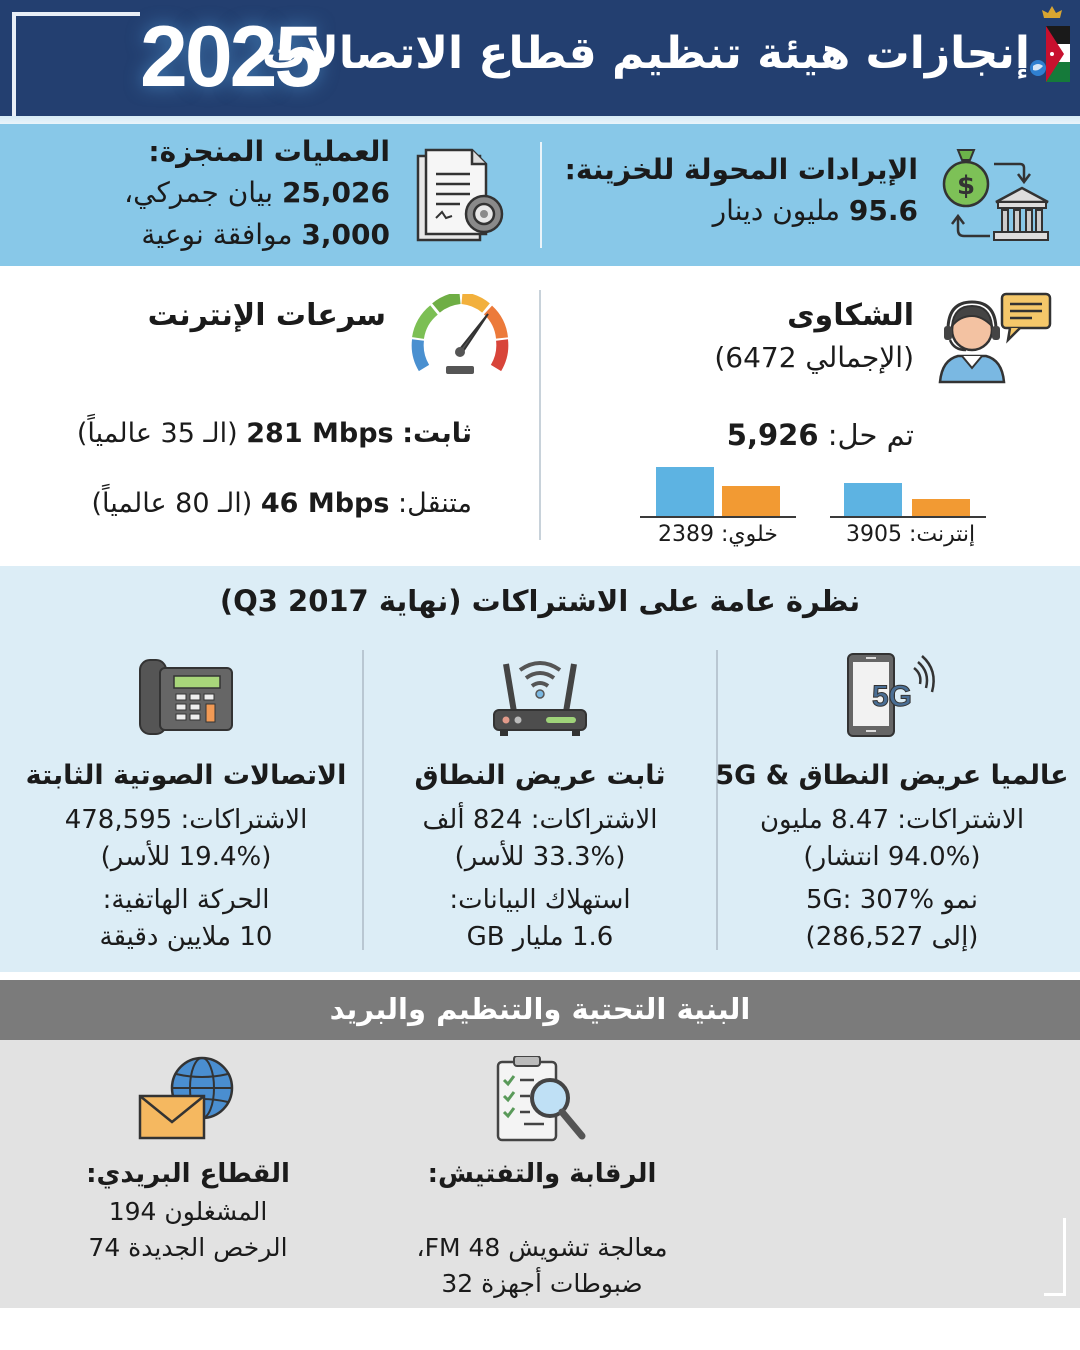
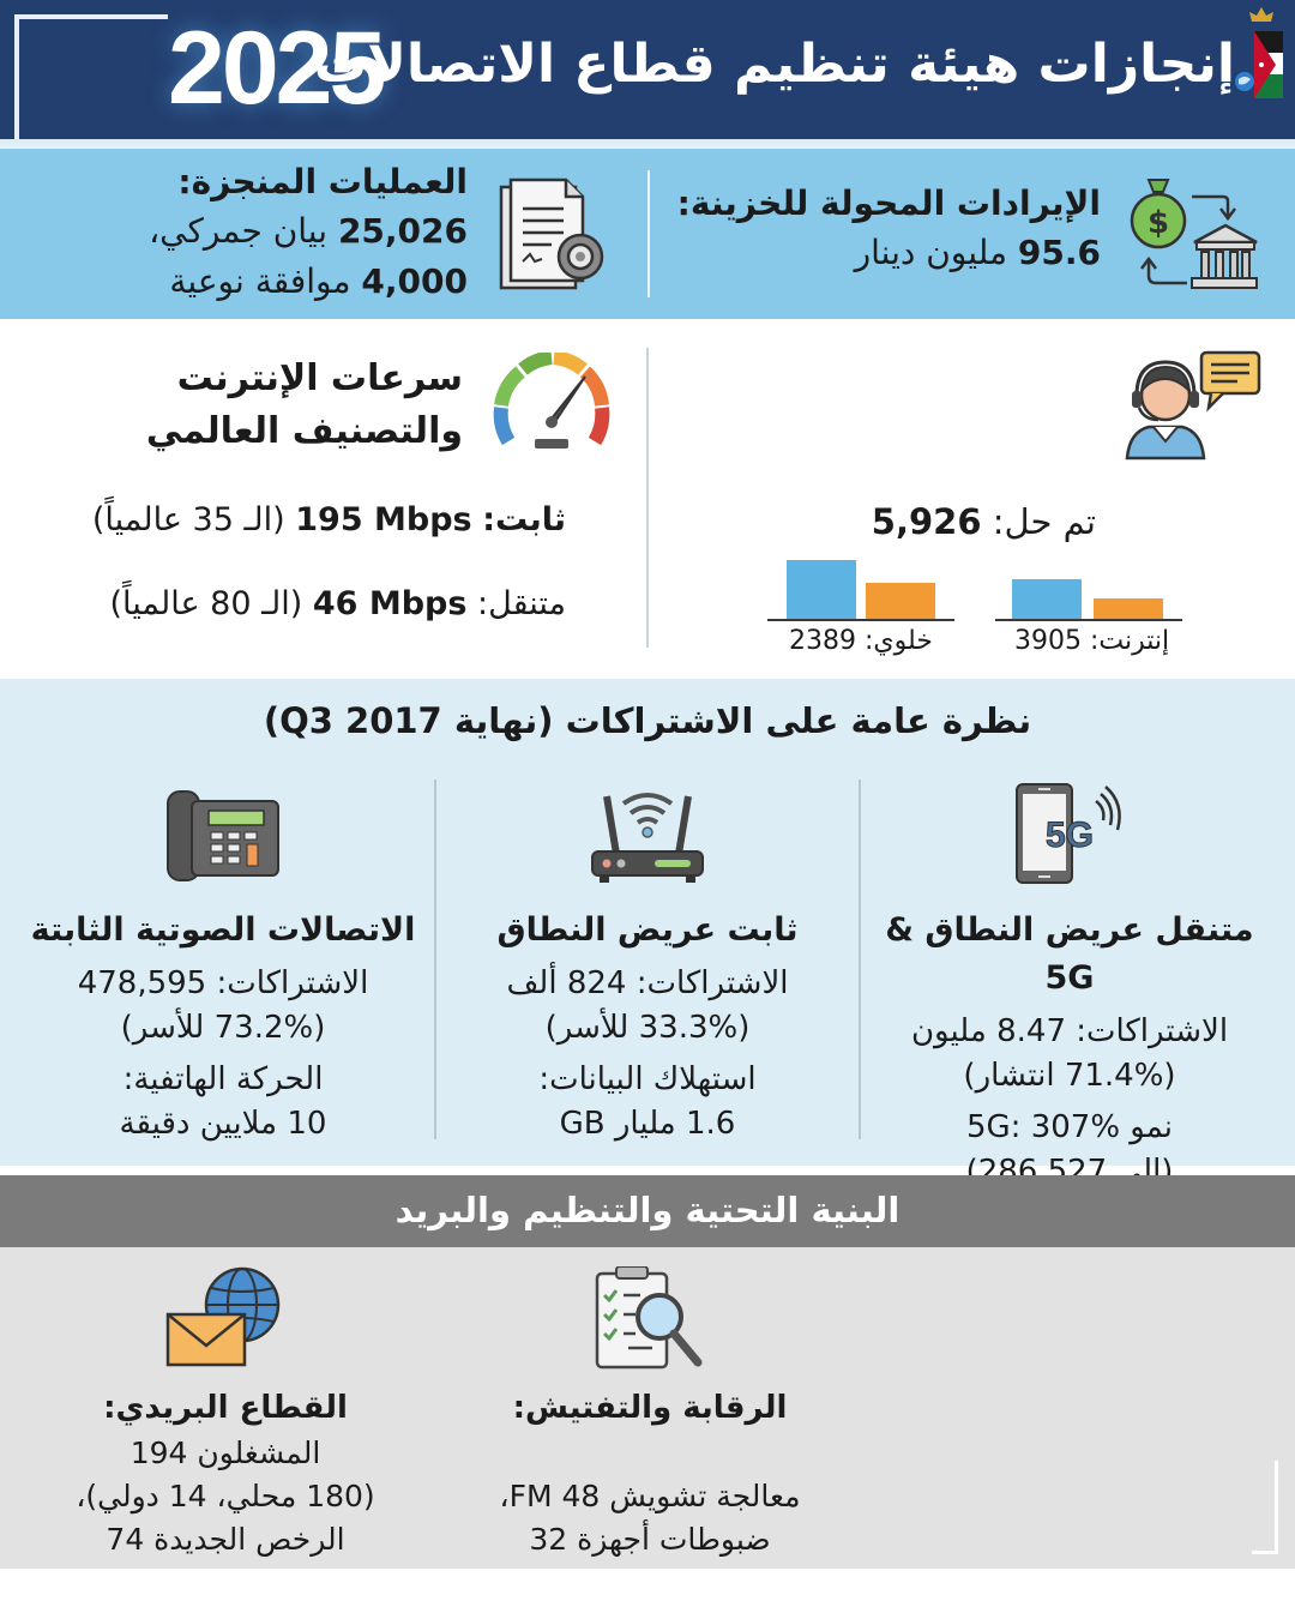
  2025
  إنجازات هيئة تنظيم قطاع الاتصالات
  $
  الإيرادات المحولة للخزينة:
  95.6 مليون دينار
  العمليات المنجزة:
  25,026 بيان جمركي،
- 3,000 موافقة نوعية
+ 4,000 موافقة نوعية
- الشكاوى
- (الإجمالي 6472)
  تم حل: 5,926
  إنترنت: 3905
  خلوي: 2389
  سرعات الإنترنت
+ والتصنيف العالمي
- ثابت: 281 Mbps (الـ 35 عالمياً)
+ ثابت: 195 Mbps (الـ 35 عالمياً)
  متنقل: 46 Mbps (الـ 80 عالمياً)
  نظرة عامة على الاشتراكات (نهاية Q3 2017)
  5G
- عالميا عريض النطاق & 5G
+ متنقل عريض النطاق & 5G
  الاشتراكات: 8.47 مليون
- (94.0% انتشار)
+ (71.4% انتشار)
  نمو 5G: 307%
  (إلى 286,527)
  ثابت عريض النطاق
  الاشتراكات: 824 ألف
  (33.3% للأسر)
  استهلاك البيانات:
  1.6 مليار GB
  الاتصالات الصوتية الثابتة
  الاشتراكات: 478,595
- (19.4% للأسر)
+ (73.2% للأسر)
  الحركة الهاتفية:
  10 ملايين دقيقة
  البنية التحتية والتنظيم والبريد
  الرقابة والتفتيش:
  معالجة تشويش FM 48،
  ضبوطات أجهزة 32
  القطاع البريدي:
  المشغلون 194
+ (180 محلي، 14 دولي)،
  الرخص الجديدة 74
